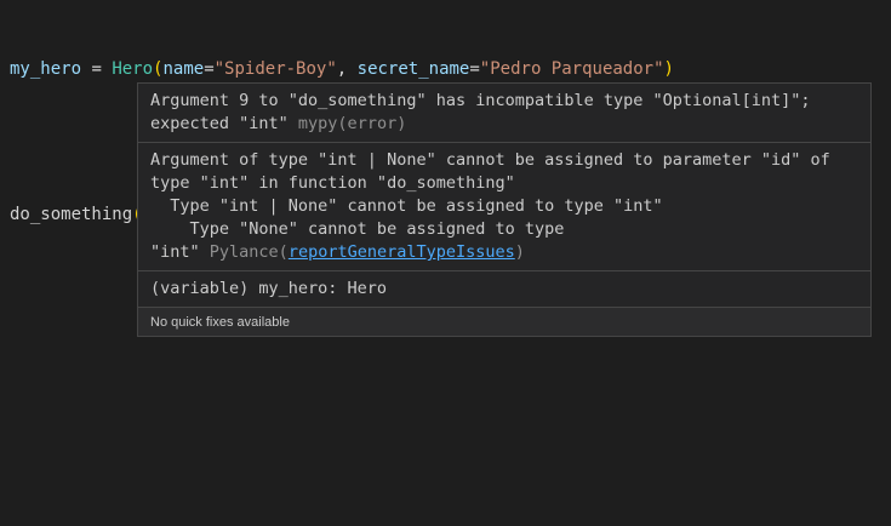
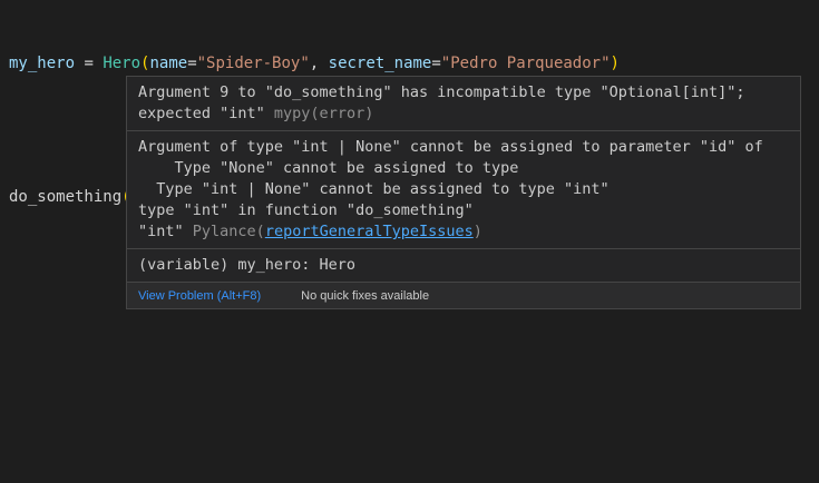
  my_hero = Hero(name="Spider-Boy", secret_name="Pedro Parqueador")
  Argument 9 to "do_something" has incompatible type "Optional[int]";
  expected "int" mypy(error)
  Argument of type "int | None" cannot be assigned to parameter "id" of
- type "int" in function "do_something"
+ Type "None" cannot be assigned to type
  Type "int | None" cannot be assigned to type "int"
- Type "None" cannot be assigned to type
+ type "int" in function "do_something"
  "int" Pylance(reportGeneralTypeIssues)
  (variable) my_hero: Hero
+ View Problem (Alt+F8)
  No quick fixes available
